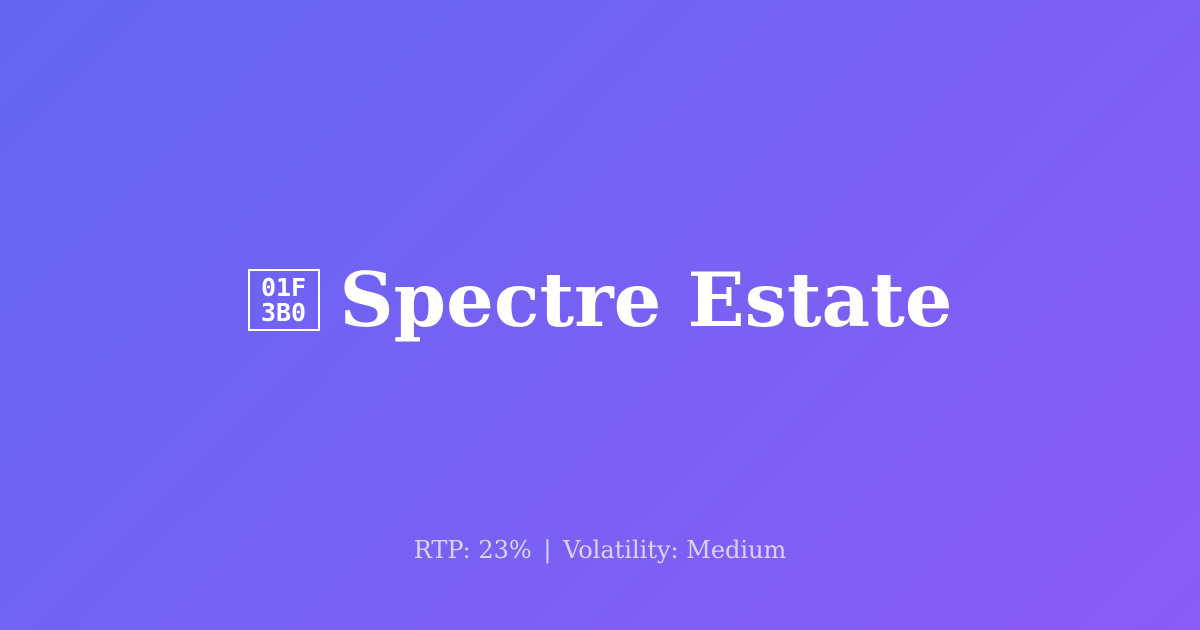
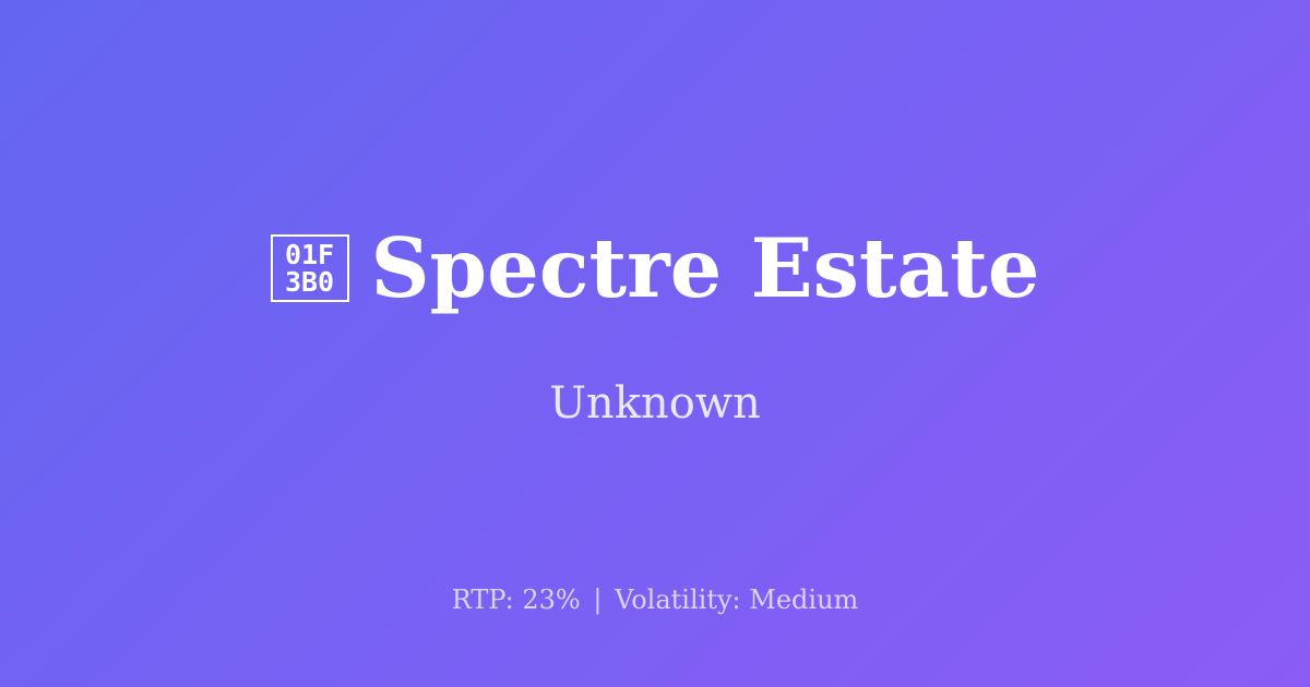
  01F
  3B0
  Spectre Estate
+ Unknown
  RTP: 23% | Volatility: Medium
